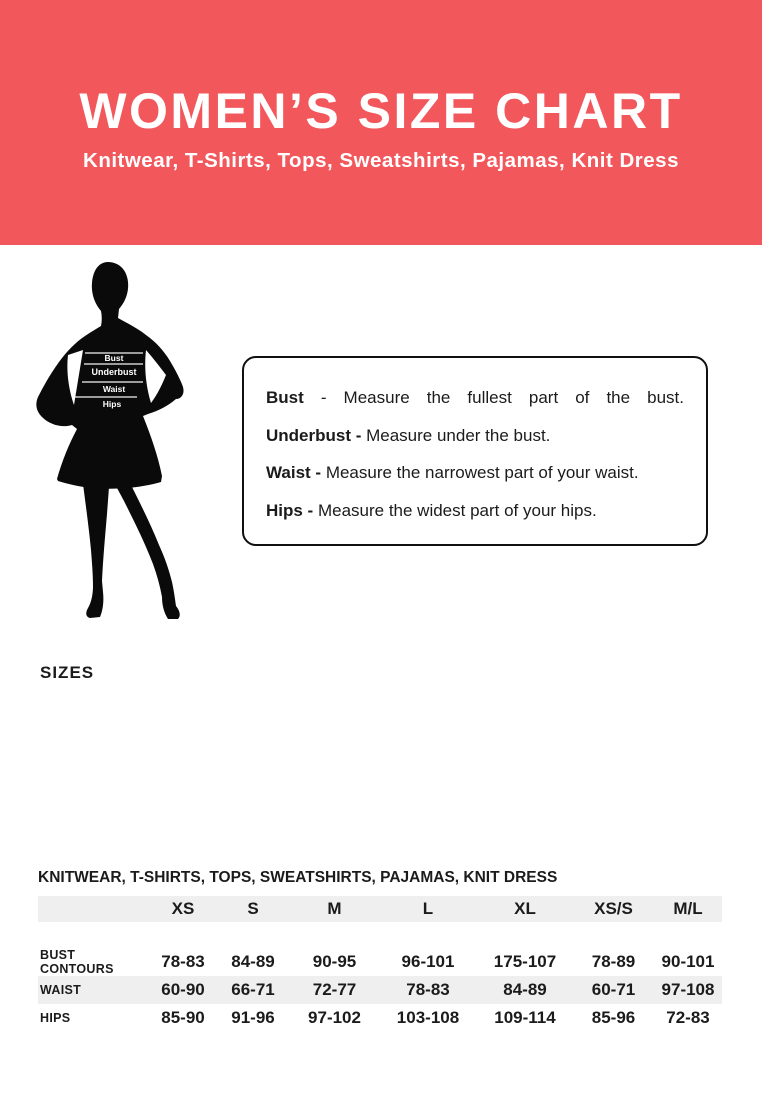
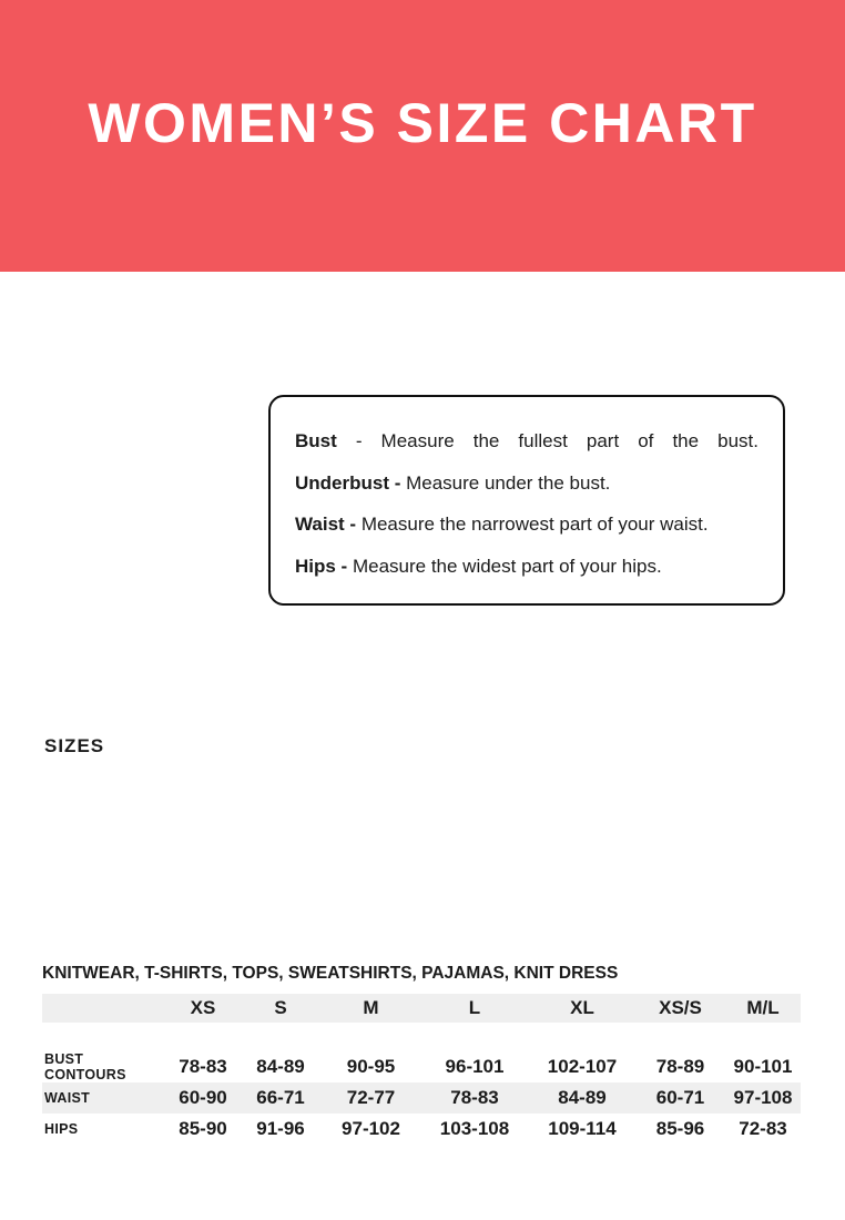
  WOMEN’S SIZE CHART
- Knitwear, T-Shirts, Tops, Sweatshirts, Pajamas, Knit Dress
- Bust
- Underbust
- Waist
- Hips
  Bust - Measure the fullest part of the bust.
  Underbust - Measure under the bust.
  Waist - Measure the narrowest part of your waist.
  Hips - Measure the widest part of your hips.
  SIZES
  KNITWEAR, T-SHIRTS, TOPS, SWEATSHIRTS, PAJAMAS, KNIT DRESS
  	XS	S	M	L	XL	XS/S	M/L
- BUST CONTOURS	78-83	84-89	90-95	96-101	175-107	78-89	90-101
+ BUST CONTOURS	78-83	84-89	90-95	96-101	102-107	78-89	90-101
  WAIST	60-90	66-71	72-77	78-83	84-89	60-71	97-108
  HIPS	85-90	91-96	97-102	103-108	109-114	85-96	72-83
